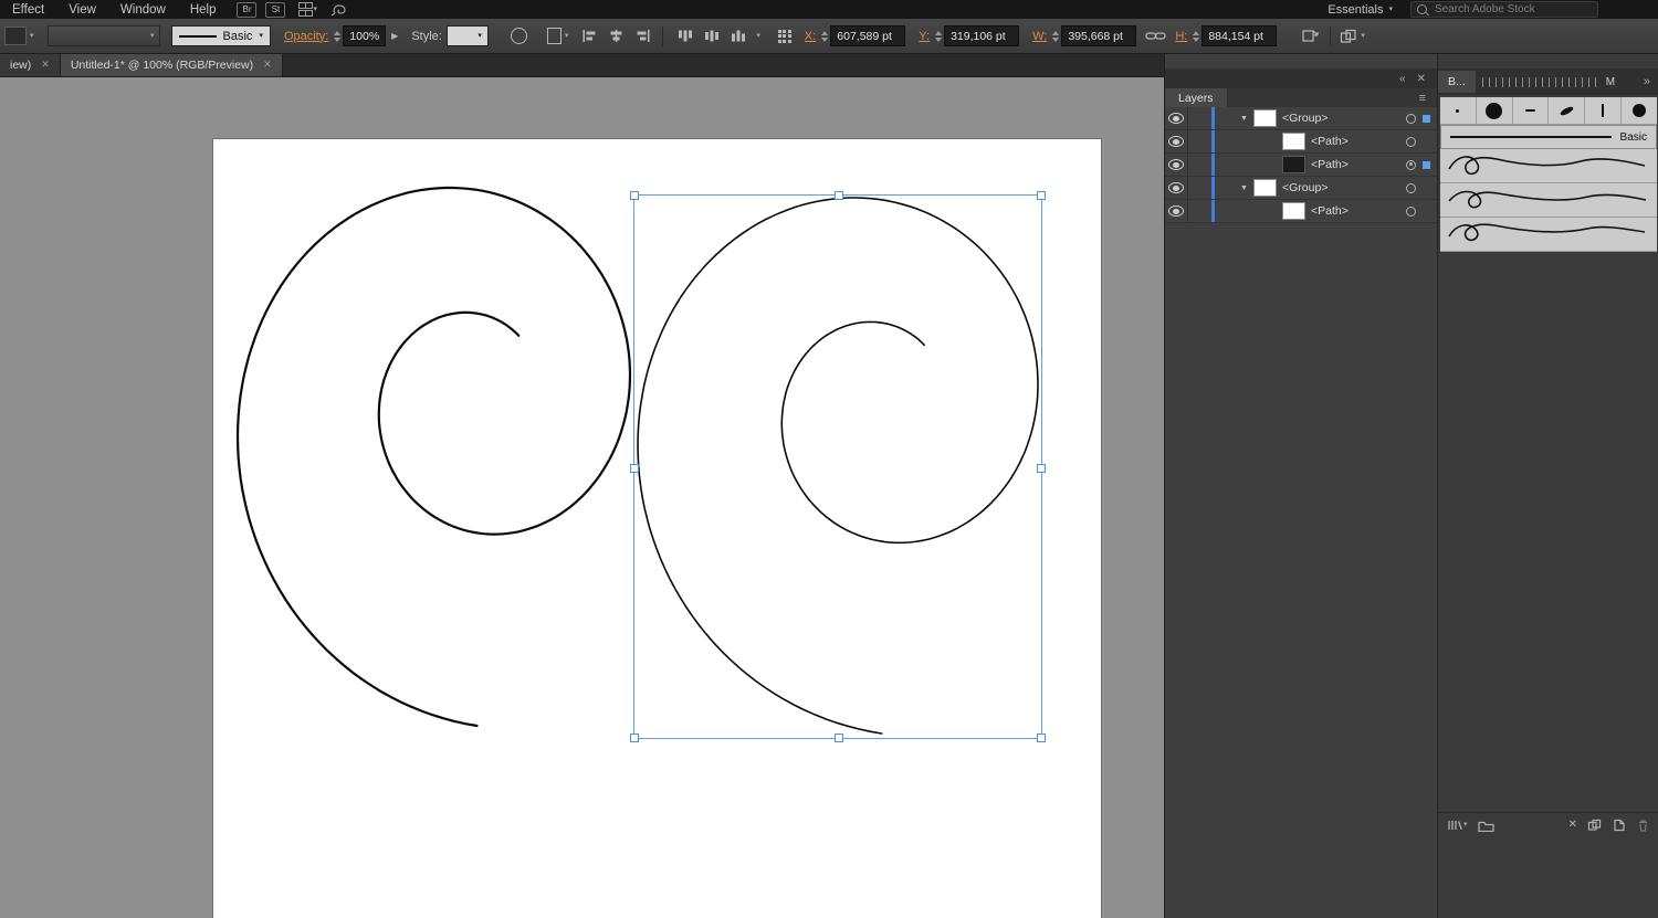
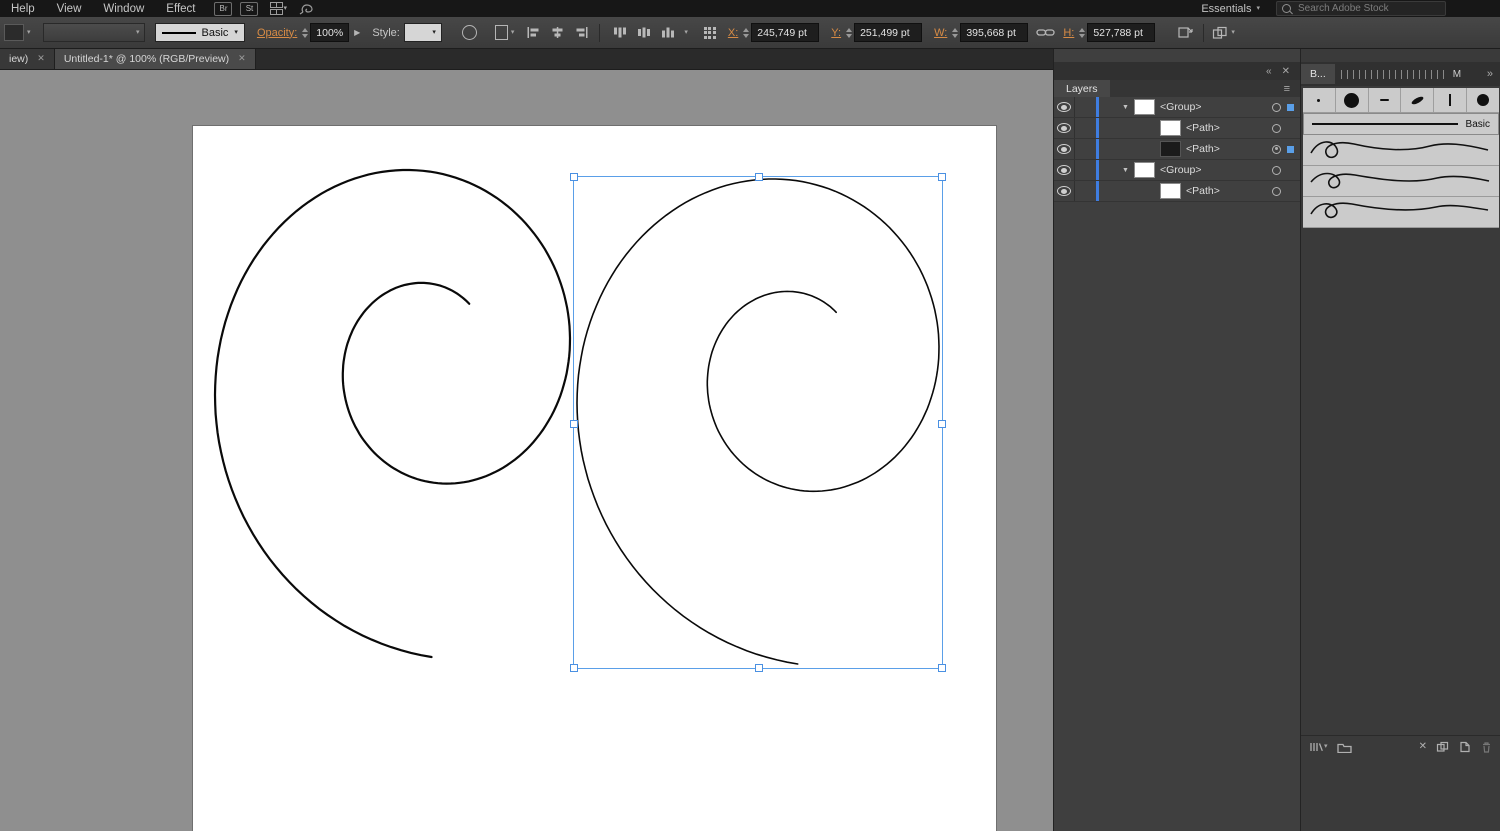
- Effect
+ Help
  View
  Window
- Help
+ Effect
  Br
  St
  Essentials
  Search Adobe Stock
  Basic
  Opacity:
  100%
  ▶
  Style:
  X:
- 607,589 pt
+ 245,749 pt
  Y:
- 319,106 pt
+ 251,499 pt
  W:
  395,668 pt
  H:
- 884,154 pt
+ 527,788 pt
  iew)
  ✕
  Untitled-1* @ 100% (RGB/Preview)
  ✕
  «
  ✕
  Layers
  ≡
  <Group>
  <Path>
  <Path>
  <Group>
  <Path>
  B...
  M
  »
  Basic
  ✕
